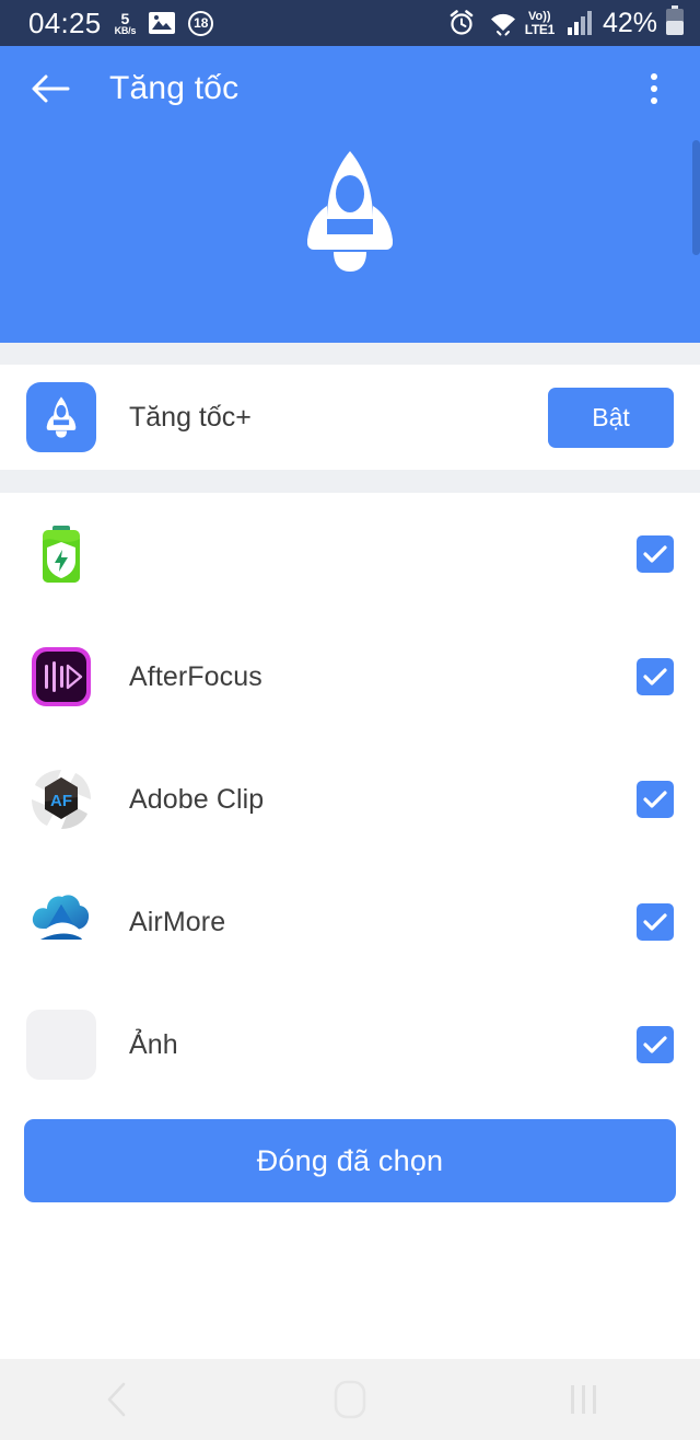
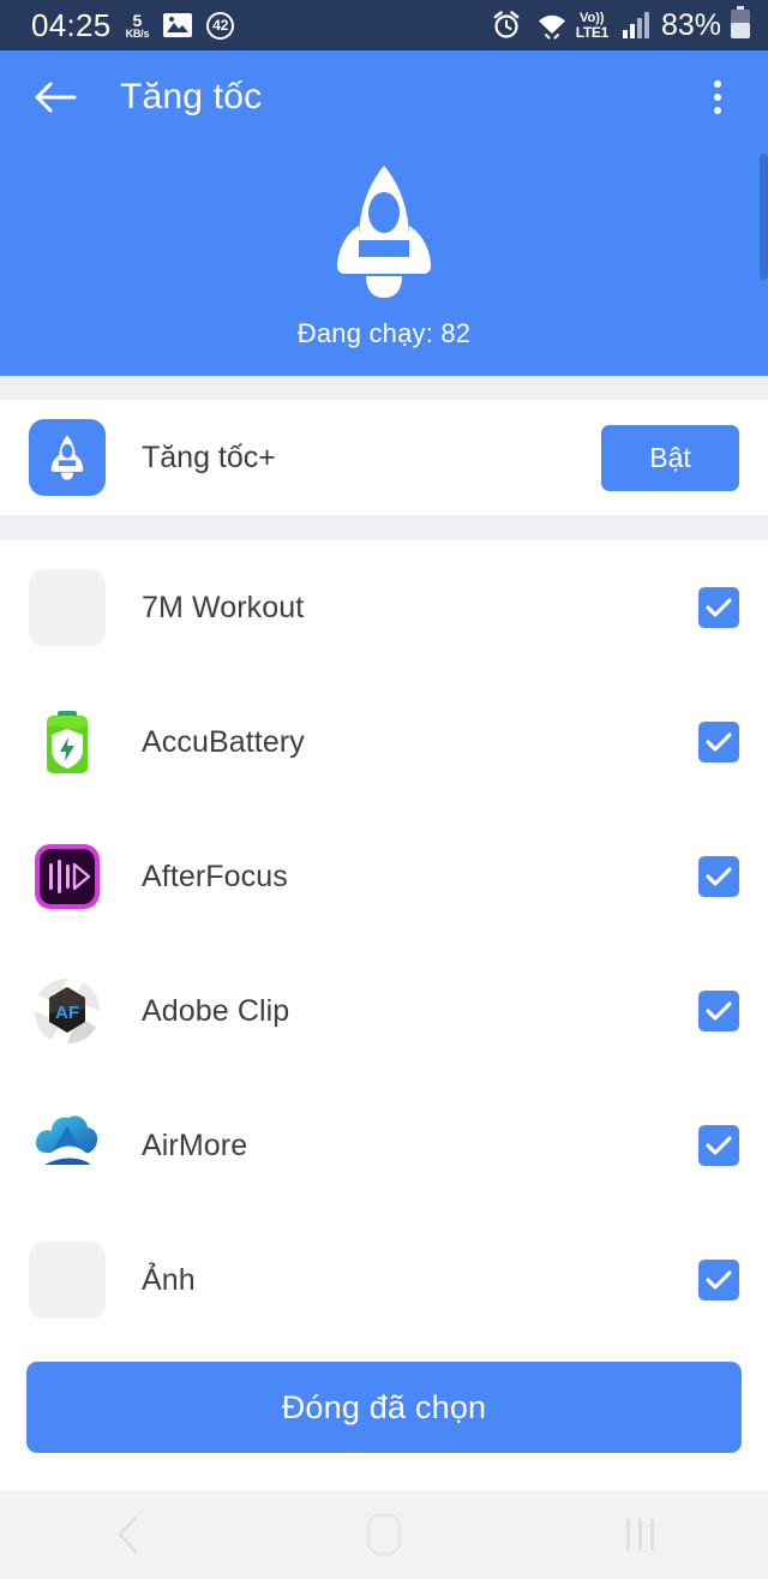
  04:25
  5
  KB/s
- 18
+ 42
  Vo))
  LTE1
- 42%
+ 83%
  Tăng tốc
+ Đang chạy: 82
  Tăng tốc+
  Bật
+ 7M Workout
+ AccuBattery
  AfterFocus
  AF
  Adobe Clip
  AirMore
  Ảnh
  Đóng đã chọn
